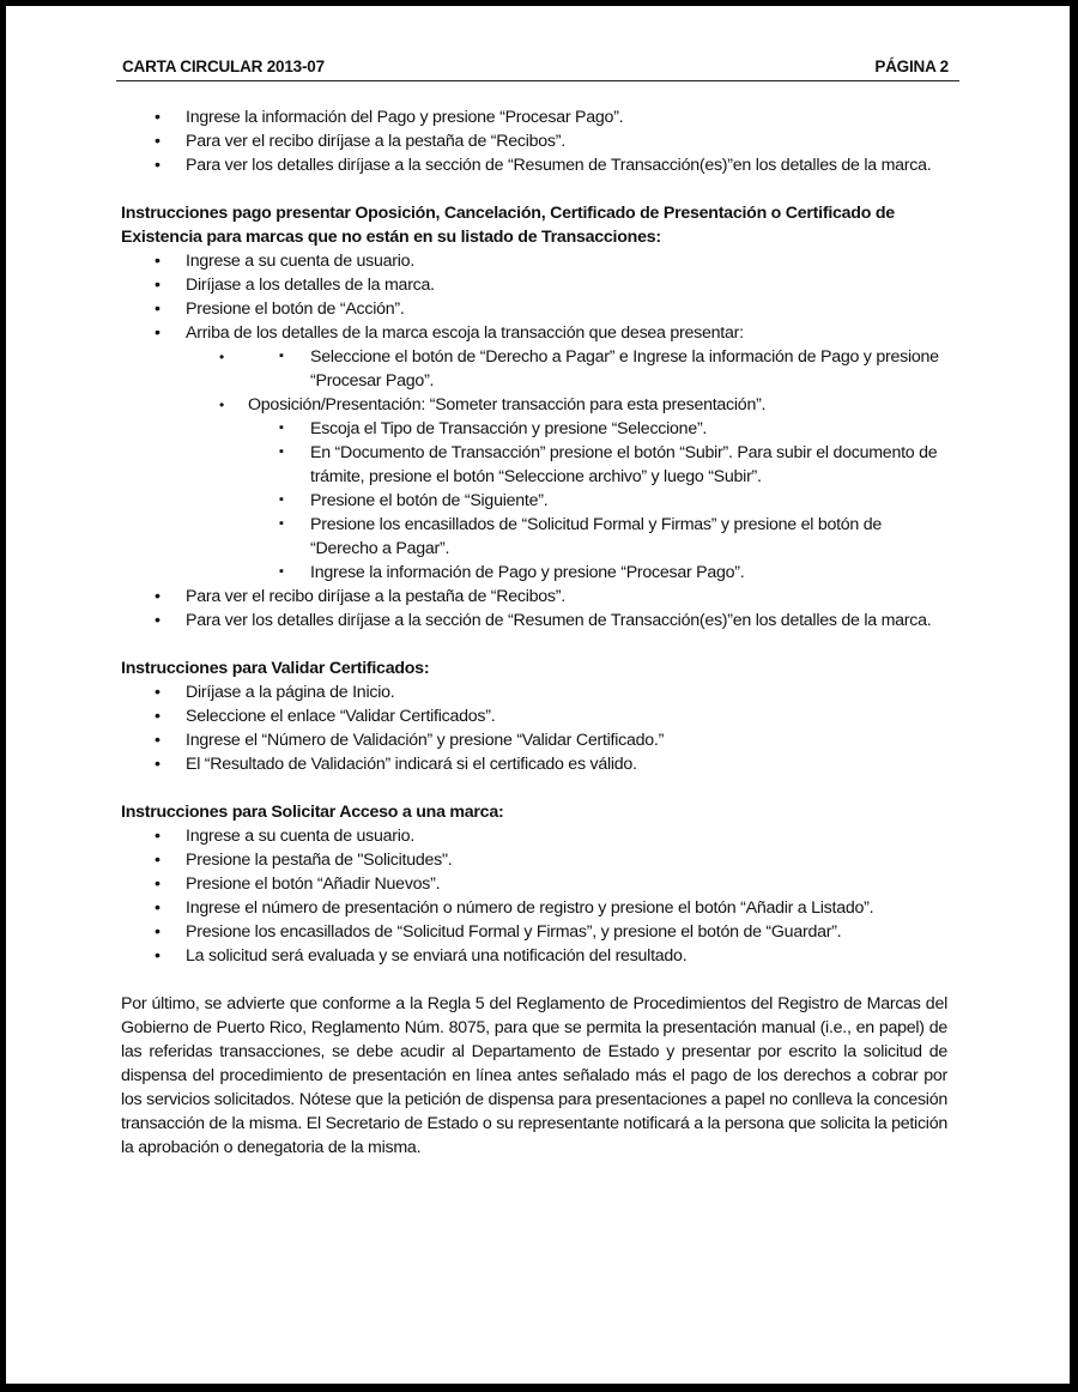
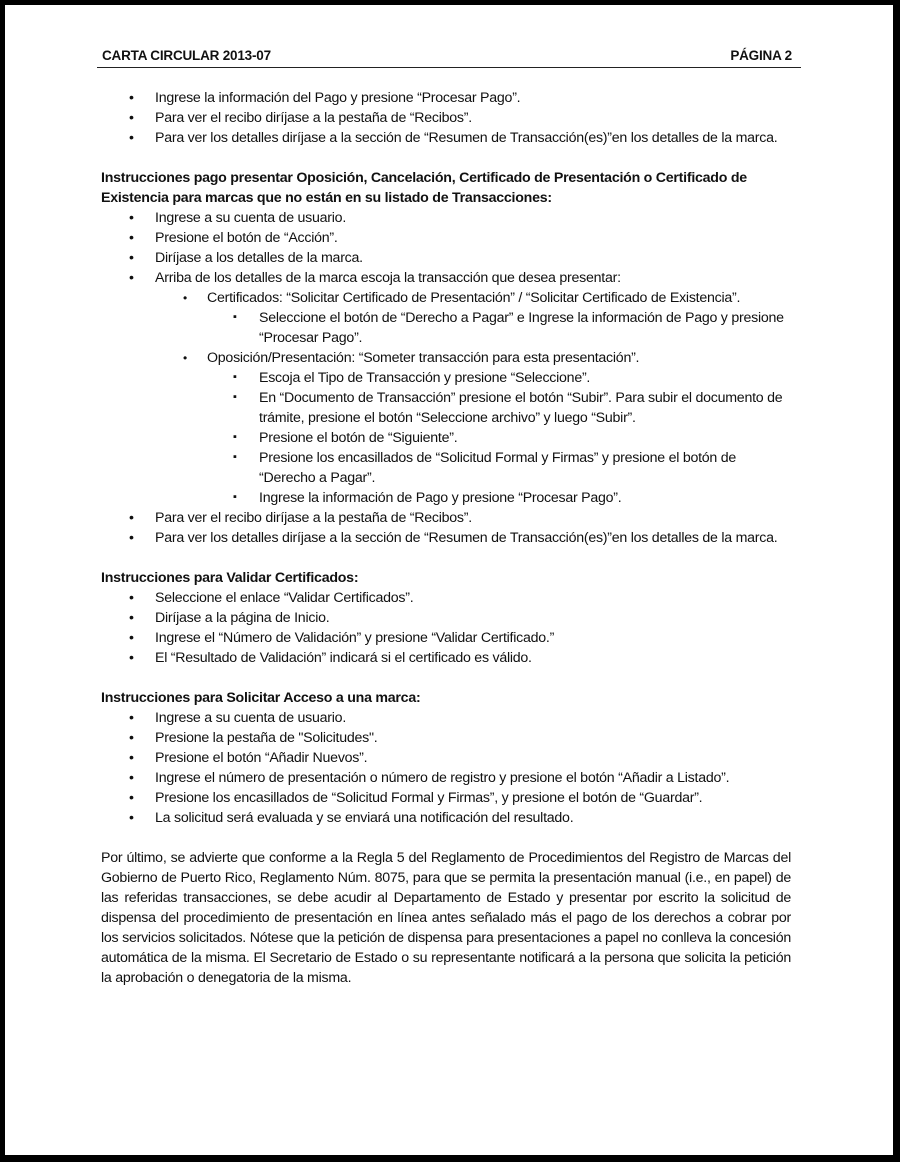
  CARTA CIRCULAR 2013-07
  PÁGINA 2
  •
  Ingrese la información del Pago y presione “Procesar Pago”.
  •
  Para ver el recibo diríjase a la pestaña de “Recibos”.
  •
  Para ver los detalles diríjase a la sección de “Resumen de Transacción(es)”en los detalles de la marca.
  Instrucciones pago presentar Oposición, Cancelación, Certificado de Presentación o Certificado de Existencia para marcas que no están en su listado de Transacciones:
  •
  Ingrese a su cuenta de usuario.
  •
- Diríjase a los detalles de la marca.
+ Presione el botón de “Acción”.
  •
- Presione el botón de “Acción”.
+ Diríjase a los detalles de la marca.
  •
  Arriba de los detalles de la marca escoja la transacción que desea presentar:
  •
+ Certificados: “Solicitar Certificado de Presentación” / “Solicitar Certificado de Existencia”.
  ▪
  Seleccione el botón de “Derecho a Pagar” e Ingrese la información de Pago y presione “Procesar Pago”.
  •
  Oposición/Presentación: “Someter transacción para esta presentación”.
  ▪
  Escoja el Tipo de Transacción y presione “Seleccione”.
  ▪
  En “Documento de Transacción” presione el botón “Subir”. Para subir el documento de trámite, presione el botón “Seleccione archivo” y luego “Subir”.
  ▪
  Presione el botón de “Siguiente”.
  ▪
  Presione los encasillados de “Solicitud Formal y Firmas” y presione el botón de “Derecho a Pagar”.
  ▪
  Ingrese la información de Pago y presione “Procesar Pago”.
  •
  Para ver el recibo diríjase a la pestaña de “Recibos”.
  •
  Para ver los detalles diríjase a la sección de “Resumen de Transacción(es)”en los detalles de la marca.
  Instrucciones para Validar Certificados:
  •
- Diríjase a la página de Inicio.
+ Seleccione el enlace “Validar Certificados”.
  •
- Seleccione el enlace “Validar Certificados”.
+ Diríjase a la página de Inicio.
  •
  Ingrese el “Número de Validación” y presione “Validar Certificado.”
  •
  El “Resultado de Validación” indicará si el certificado es válido.
  Instrucciones para Solicitar Acceso a una marca:
  •
  Ingrese a su cuenta de usuario.
  •
  Presione la pestaña de "Solicitudes".
  •
  Presione el botón “Añadir Nuevos”.
  •
  Ingrese el número de presentación o número de registro y presione el botón “Añadir a Listado”.
  •
  Presione los encasillados de “Solicitud Formal y Firmas”, y presione el botón de “Guardar”.
  •
  La solicitud será evaluada y se enviará una notificación del resultado.
- Por último, se advierte que conforme a la Regla 5 del Reglamento de Procedimientos del Registro de Marcas del Gobierno de Puerto Rico, Reglamento Núm. 8075, para que se permita la presentación manual (i.e., en papel) de las referidas transacciones, se debe acudir al Departamento de Estado y presentar por escrito la solicitud de dispensa del procedimiento de presentación en línea antes señalado más el pago de los derechos a cobrar por los servicios solicitados. Nótese que la petición de dispensa para presentaciones a papel no conlleva la concesión transacción de la misma. El Secretario de Estado o su representante notificará a la persona que solicita la petición la aprobación o denegatoria de la misma.
+ Por último, se advierte que conforme a la Regla 5 del Reglamento de Procedimientos del Registro de Marcas del Gobierno de Puerto Rico, Reglamento Núm. 8075, para que se permita la presentación manual (i.e., en papel) de las referidas transacciones, se debe acudir al Departamento de Estado y presentar por escrito la solicitud de dispensa del procedimiento de presentación en línea antes señalado más el pago de los derechos a cobrar por los servicios solicitados. Nótese que la petición de dispensa para presentaciones a papel no conlleva la concesión automática de la misma. El Secretario de Estado o su representante notificará a la persona que solicita la petición la aprobación o denegatoria de la misma.
